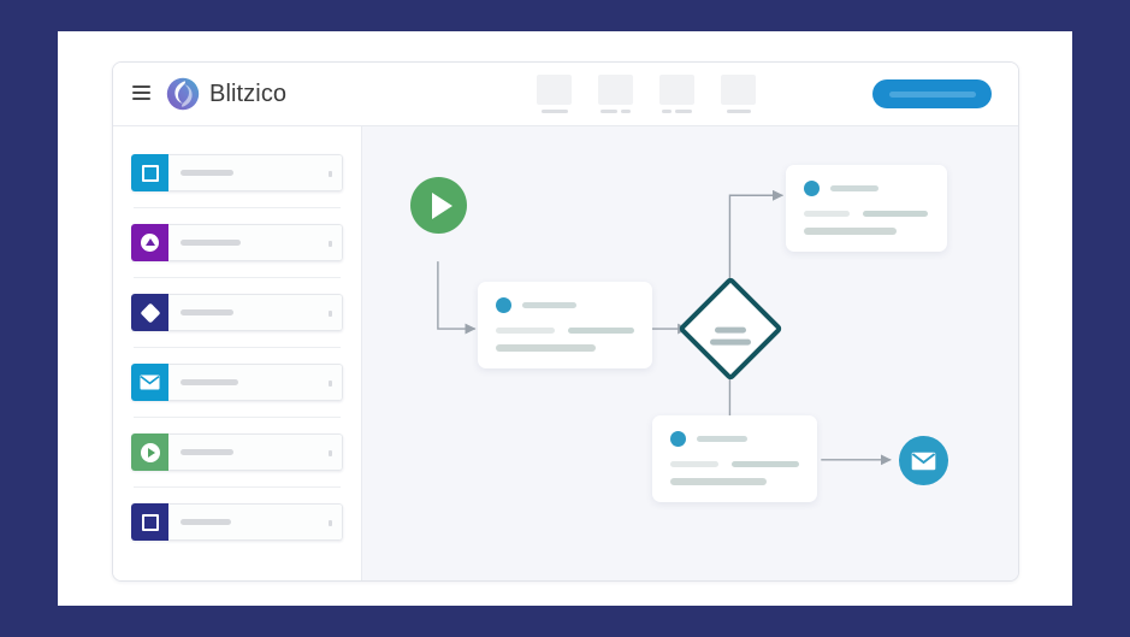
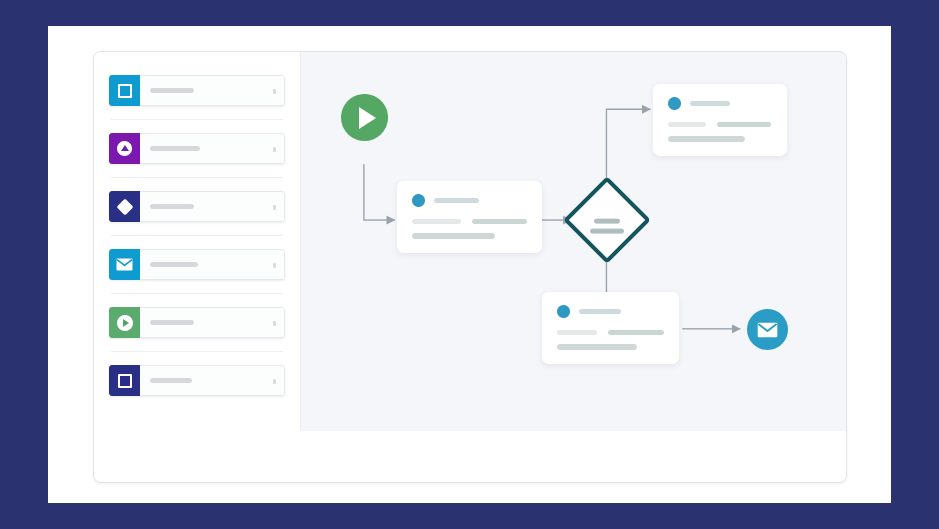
- Blitzico
